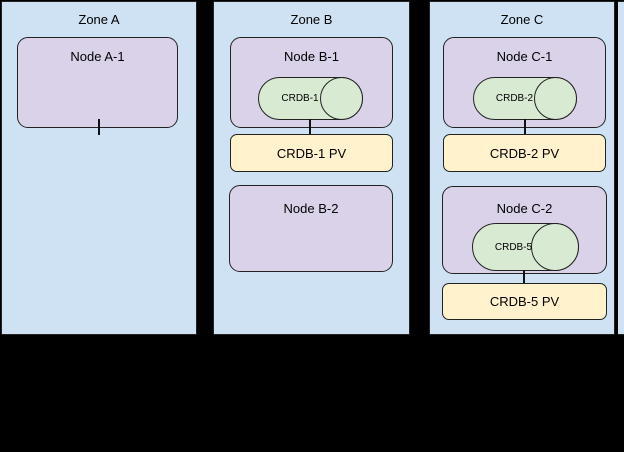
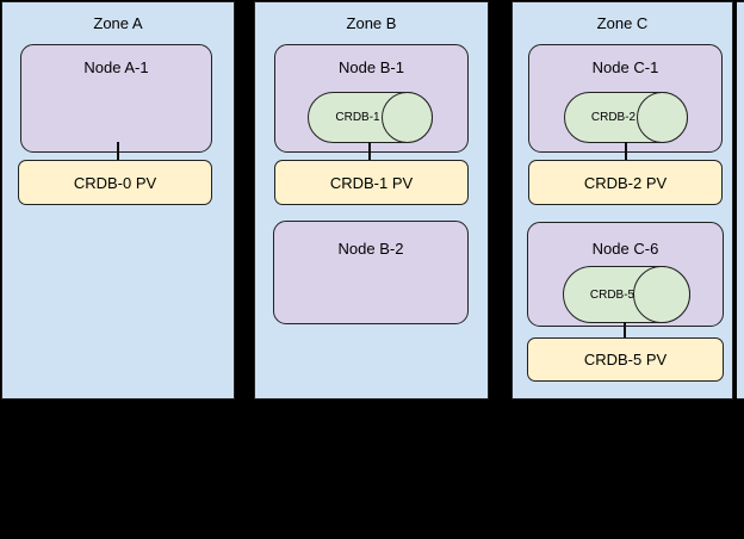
  Zone A
  Node A-1
+ CRDB-0 PV
  Zone B
  Node B-1
  CRDB-1
  CRDB-1 PV
  Node B-2
  Zone C
  Node C-1
  CRDB-2
  CRDB-2 PV
- Node C-2
+ Node C-6
  CRDB-5
  CRDB-5 PV
